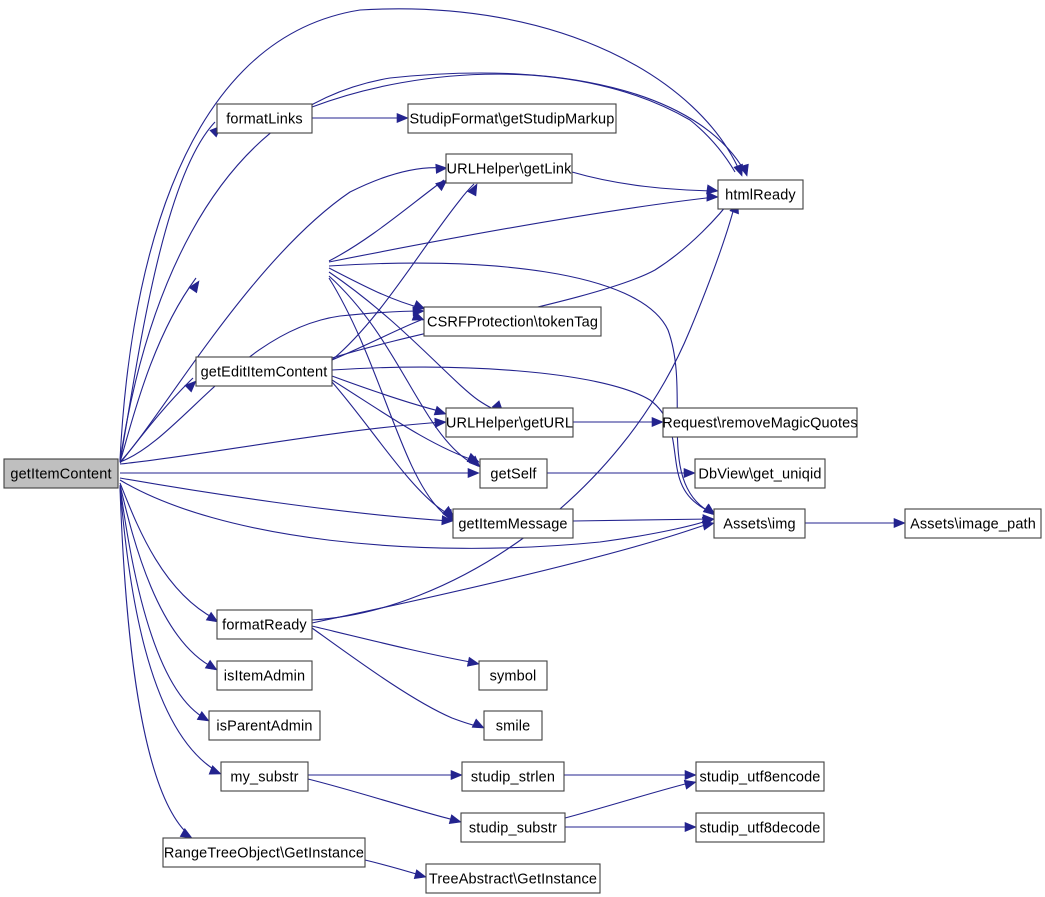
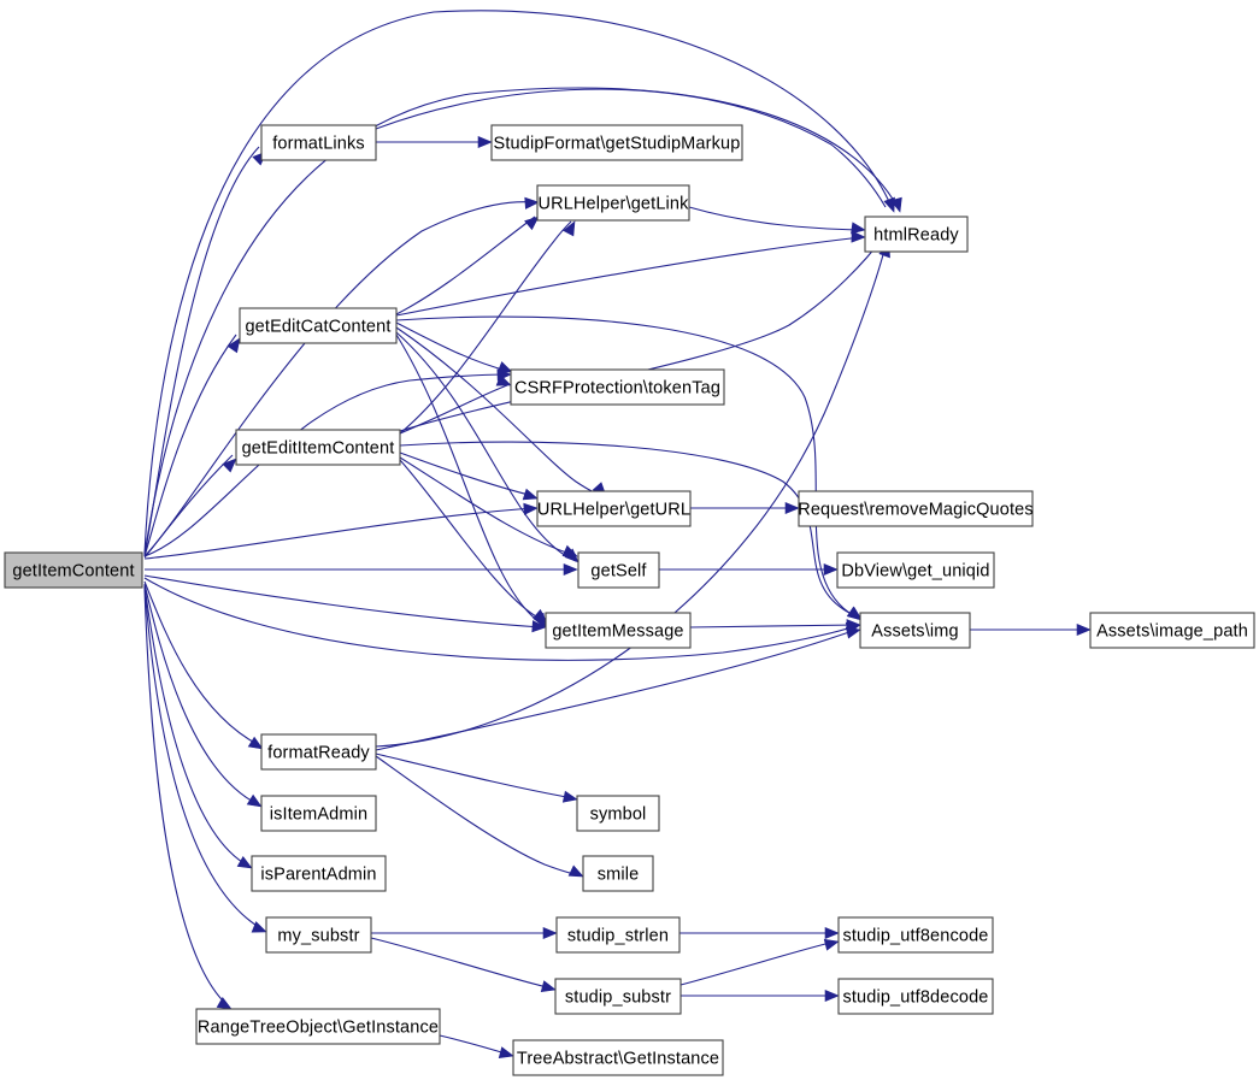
  getItemContent
  formatLinks
  StudipFormat\getStudipMarkup
  URLHelper\getLink
  htmlReady
+ getEditCatContent
  CSRFProtection\tokenTag
  getEditItemContent
  URLHelper\getURL
  Request\removeMagicQuotes
  getSelf
  DbView\get_uniqid
  getItemMessage
  Assets\img
  Assets\image_path
  formatReady
  symbol
  isItemAdmin
  smile
  isParentAdmin
  my_substr
  studip_strlen
  studip_utf8encode
  studip_substr
  studip_utf8decode
  RangeTreeObject\GetInstance
  TreeAbstract\GetInstance
